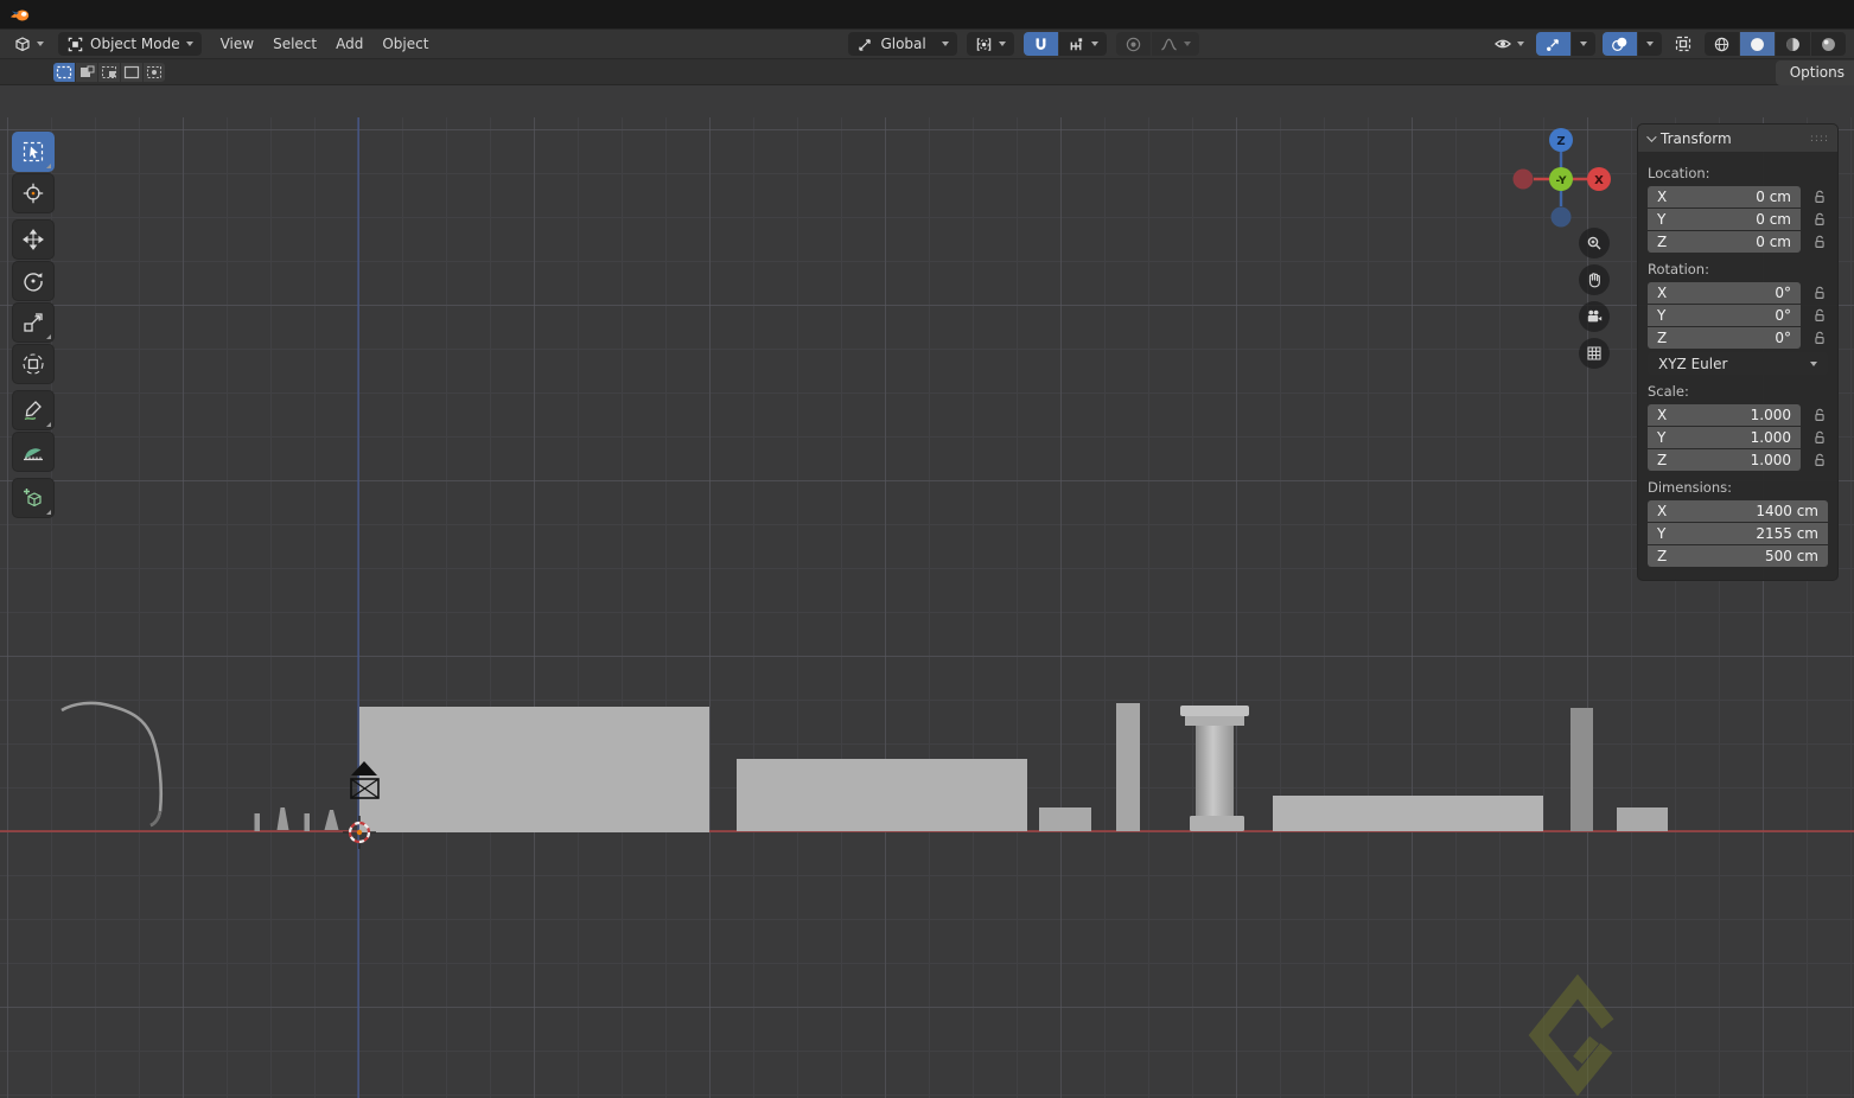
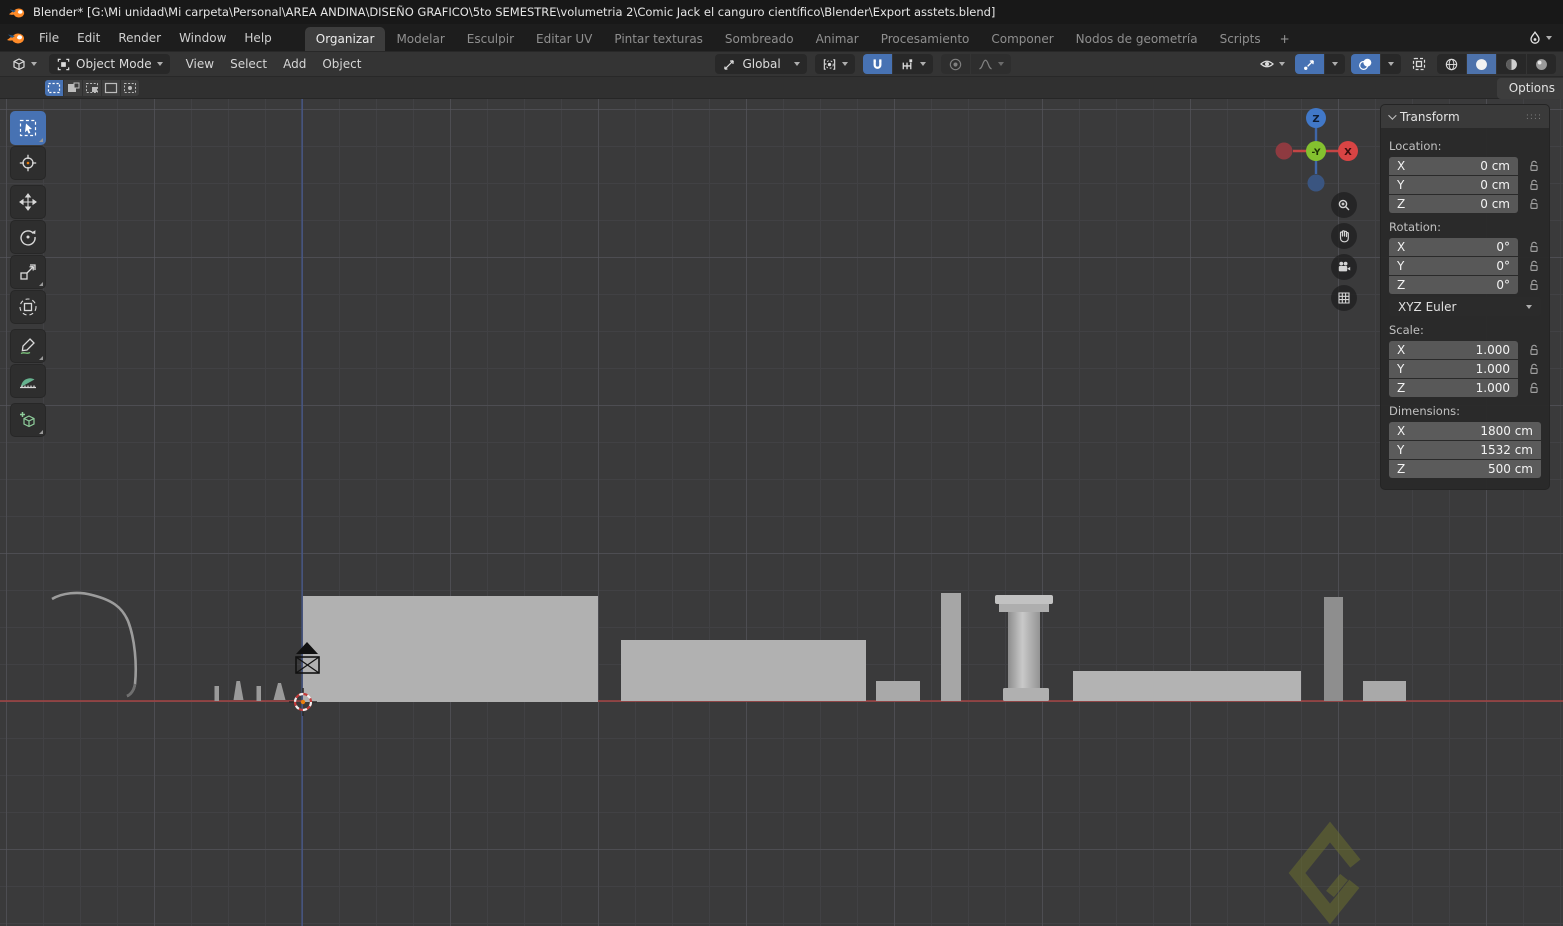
+ Blender* [G:\Mi unidad\Mi carpeta\Personal\AREA ANDINA\DISEÑO GRAFICO\5to SEMESTRE\volumetria 2\Comic Jack el canguro científico\Blender\Export asstets.blend]
+ File
+ Edit
+ Render
+ Window
+ Help
+ Organizar
+ Modelar
+ Esculpir
+ Editar UV
+ Pintar texturas
+ Sombreado
+ Animar
+ Procesamiento
+ Componer
+ Nodos de geometría
+ Scripts
+ +
  Object Mode
  View
  Select
  Add
  Object
  Global
  Options
  Z
  X
  -Y
  Transform
  ::::
  Location:
  X
  0 cm
  Y
  0 cm
  Z
  0 cm
  Rotation:
  X
  0°
  Y
  0°
  Z
  0°
  XYZ Euler
  Scale:
  X
  1.000
  Y
  1.000
  Z
  1.000
  Dimensions:
  X
- 1400 cm
+ 1800 cm
  Y
- 2155 cm
+ 1532 cm
  Z
  500 cm
